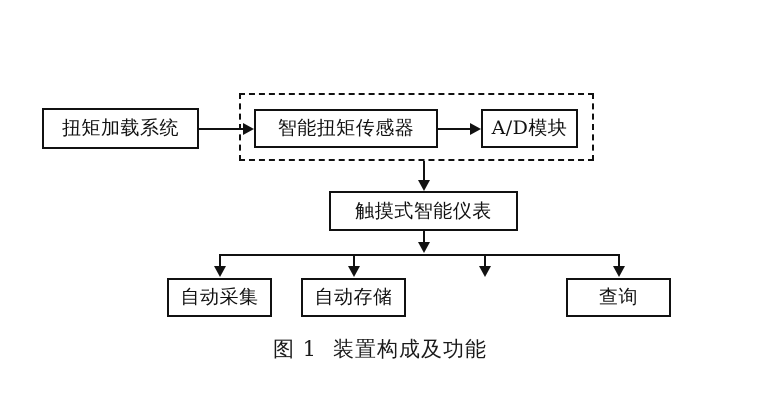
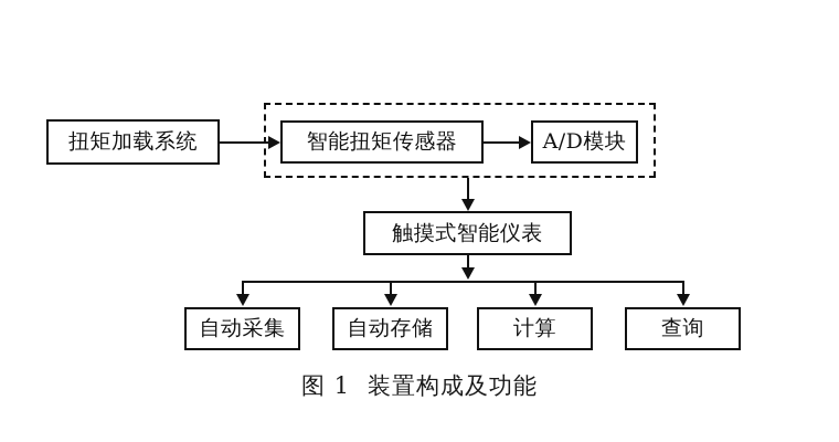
  扭矩加载系统
  智能扭矩传感器
  A/D模块
  触摸式智能仪表
  自动采集
  自动存储
+ 计算
  查询
  图 1 装置构成及功能
